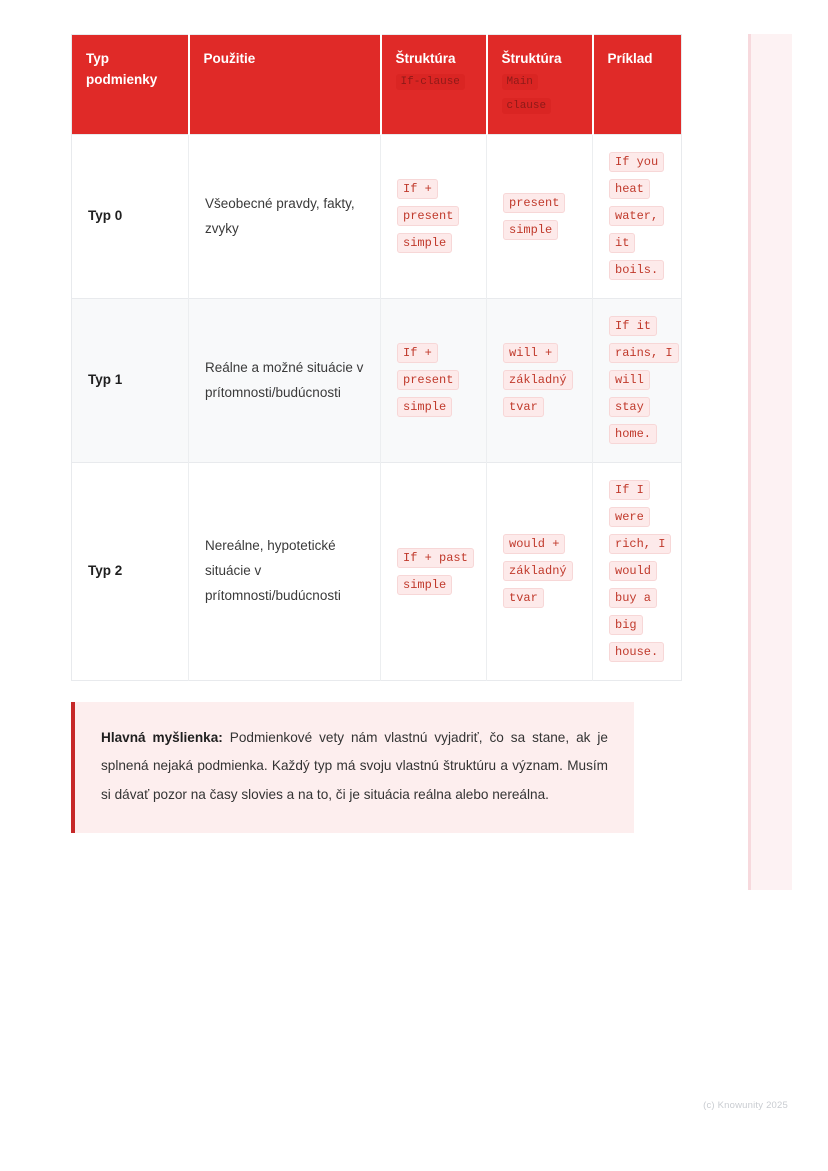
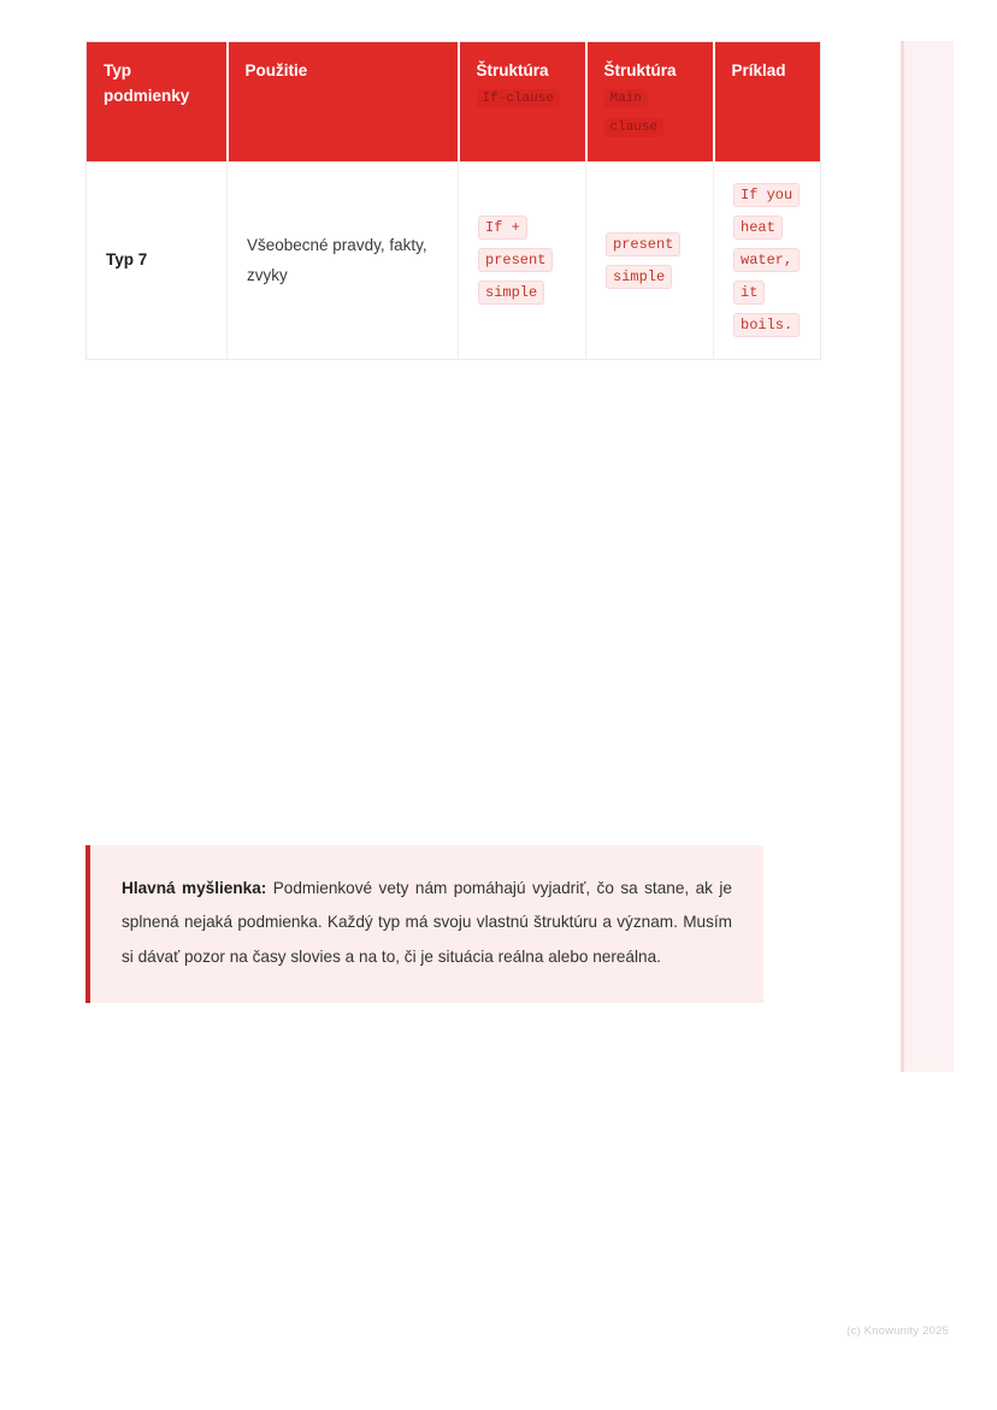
  Typ podmienky	Použitie	Štruktúra If-clause	Štruktúra Main clause	Príklad
- Typ 0	Všeobecné pravdy, fakty, zvyky	If + present simple	present simple	If you heat water, it boils.
+ Typ 7	Všeobecné pravdy, fakty, zvyky	If + present simple	present simple	If you heat water, it boils.
- Typ 1	Reálne a možné situácie v prítomnosti/budúcnosti	If + present simple	will + základný tvar	If it rains, I will stay home.
- Typ 2	Nereálne, hypotetické situácie v prítomnosti/budúcnosti	If + past simple	would + základný tvar	If I were rich, I would buy a big house.
- Hlavná myšlienka: Podmienkové vety nám vlastnú vyjadriť, čo sa stane, ak je splnená nejaká podmienka. Každý typ má svoju vlastnú štruktúru a význam. Musím si dávať pozor na časy slovies a na to, či je situácia reálna alebo nereálna.
+ Hlavná myšlienka: Podmienkové vety nám pomáhajú vyjadriť, čo sa stane, ak je splnená nejaká podmienka. Každý typ má svoju vlastnú štruktúru a význam. Musím si dávať pozor na časy slovies a na to, či je situácia reálna alebo nereálna.
  (c) Knowunity 2025
